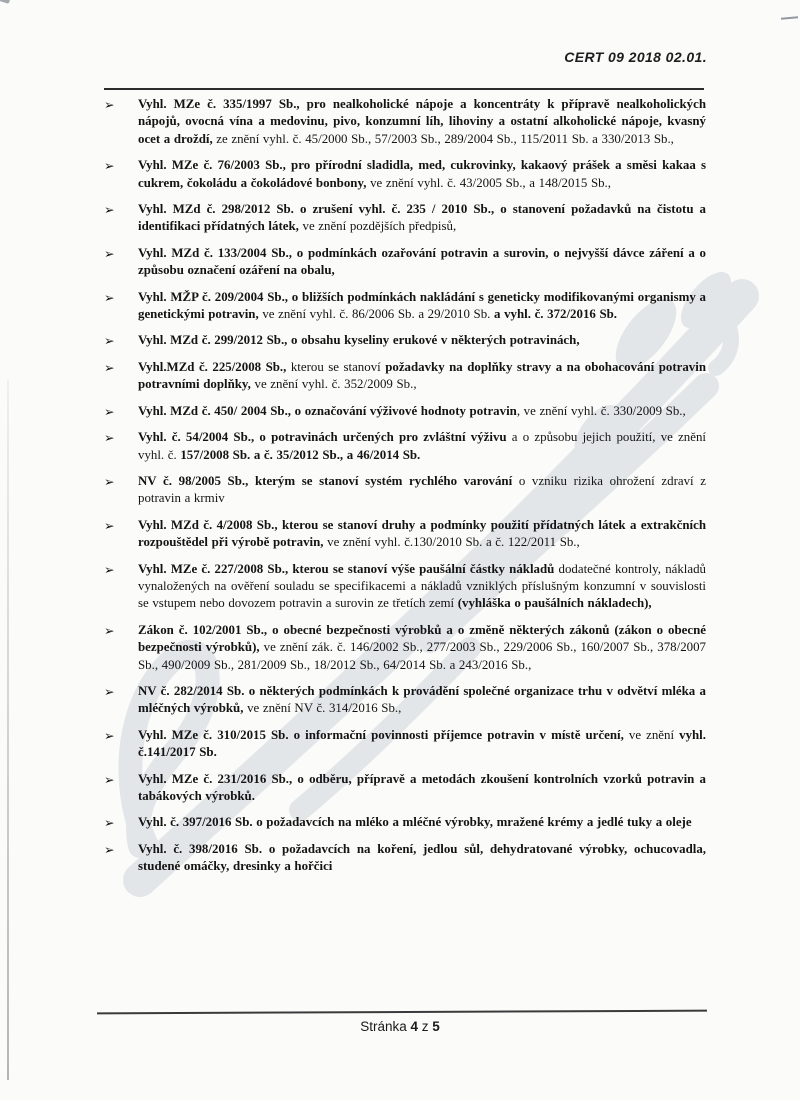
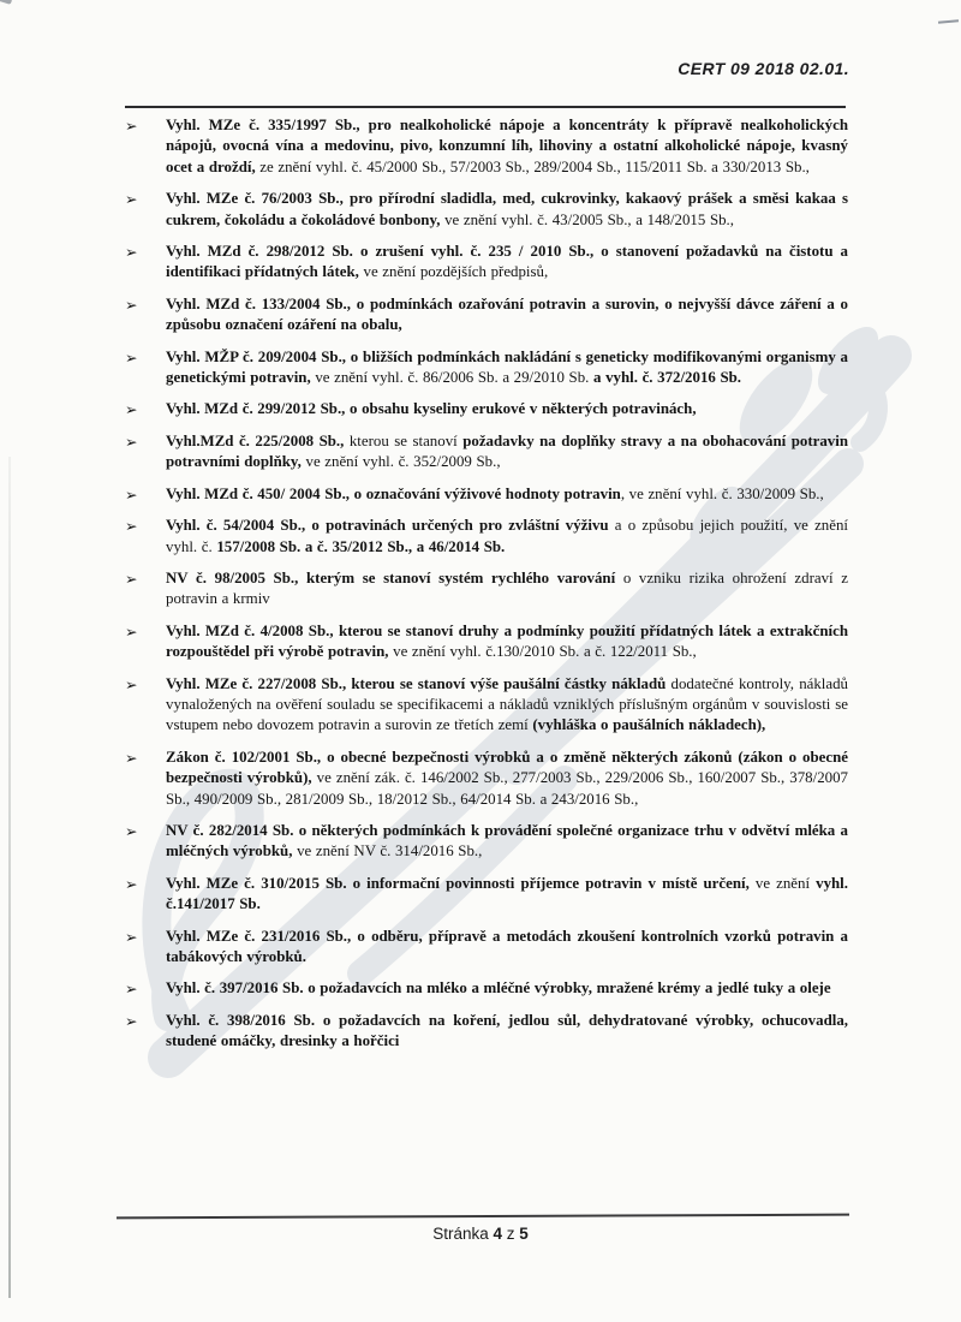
  CERT 09 2018 02.01.
  ➢
  Vyhl. MZe č. 335/1997 Sb., pro nealkoholické nápoje a koncentráty k přípravě nealkoholických nápojů, ovocná vína a medovinu, pivo, konzumní líh, lihoviny a ostatní alkoholické nápoje, kvasný ocet a droždí, ze znění vyhl. č. 45/2000 Sb., 57/2003 Sb., 289/2004 Sb., 115/2011 Sb. a 330/2013 Sb.,
  ➢
  Vyhl. MZe č. 76/2003 Sb., pro přírodní sladidla, med, cukrovinky, kakaový prášek a směsi kakaa s cukrem, čokoládu a čokoládové bonbony, ve znění vyhl. č. 43/2005 Sb., a 148/2015 Sb.,
  ➢
  Vyhl. MZd č. 298/2012 Sb. o zrušení vyhl. č. 235 / 2010 Sb., o stanovení požadavků na čistotu a identifikaci přídatných látek, ve znění pozdějších předpisů,
  ➢
  Vyhl. MZd č. 133/2004 Sb., o podmínkách ozařování potravin a surovin, o nejvyšší dávce záření a o způsobu označení ozáření na obalu,
  ➢
  Vyhl. MŽP č. 209/2004 Sb., o bližších podmínkách nakládání s geneticky modifikovanými organismy a genetickými potravin, ve znění vyhl. č. 86/2006 Sb. a 29/2010 Sb. a vyhl. č. 372/2016 Sb.
  ➢
  Vyhl. MZd č. 299/2012 Sb., o obsahu kyseliny erukové v některých potravinách,
  ➢
  Vyhl.MZd č. 225/2008 Sb., kterou se stanoví požadavky na doplňky stravy a na obohacování potravin potravními doplňky, ve znění vyhl. č. 352/2009 Sb.,
  ➢
  Vyhl. MZd č. 450/ 2004 Sb., o označování výživové hodnoty potravin, ve znění vyhl. č. 330/2009 Sb.,
  ➢
  Vyhl. č. 54/2004 Sb., o potravinách určených pro zvláštní výživu a o způsobu jejich použití, ve znění vyhl. č. 157/2008 Sb. a č. 35/2012 Sb., a 46/2014 Sb.
  ➢
  NV č. 98/2005 Sb., kterým se stanoví systém rychlého varování o vzniku rizika ohrožení zdraví z potravin a krmiv
  ➢
  Vyhl. MZd č. 4/2008 Sb., kterou se stanoví druhy a podmínky použití přídatných látek a extrakčních rozpouštědel při výrobě potravin, ve znění vyhl. č.130/2010 Sb. a č. 122/2011 Sb.,
  ➢
- Vyhl. MZe č. 227/2008 Sb., kterou se stanoví výše paušální částky nákladů dodatečné kontroly, nákladů vynaložených na ověření souladu se specifikacemi a nákladů vzniklých příslušným konzumní v souvislosti se vstupem nebo dovozem potravin a surovin ze třetích zemí (vyhláška o paušálních nákladech),
+ Vyhl. MZe č. 227/2008 Sb., kterou se stanoví výše paušální částky nákladů dodatečné kontroly, nákladů vynaložených na ověření souladu se specifikacemi a nákladů vzniklých příslušným orgánům v souvislosti se vstupem nebo dovozem potravin a surovin ze třetích zemí (vyhláška o paušálních nákladech),
  ➢
  Zákon č. 102/2001 Sb., o obecné bezpečnosti výrobků a o změně některých zákonů (zákon o obecné bezpečnosti výrobků), ve znění zák. č. 146/2002 Sb., 277/2003 Sb., 229/2006 Sb., 160/2007 Sb., 378/2007 Sb., 490/2009 Sb., 281/2009 Sb., 18/2012 Sb., 64/2014 Sb. a 243/2016 Sb.,
  ➢
  NV č. 282/2014 Sb. o některých podmínkách k provádění společné organizace trhu v odvětví mléka a mléčných výrobků, ve znění NV č. 314/2016 Sb.,
  ➢
  Vyhl. MZe č. 310/2015 Sb. o informační povinnosti příjemce potravin v místě určení, ve znění vyhl. č.141/2017 Sb.
  ➢
  Vyhl. MZe č. 231/2016 Sb., o odběru, přípravě a metodách zkoušení kontrolních vzorků potravin a tabákových výrobků.
  ➢
  Vyhl. č. 397/2016 Sb. o požadavcích na mléko a mléčné výrobky, mražené krémy a jedlé tuky a oleje
  ➢
  Vyhl. č. 398/2016 Sb. o požadavcích na koření, jedlou sůl, dehydratované výrobky, ochucovadla, studené omáčky, dresinky a hořčici
  Stránka 4 z 5
